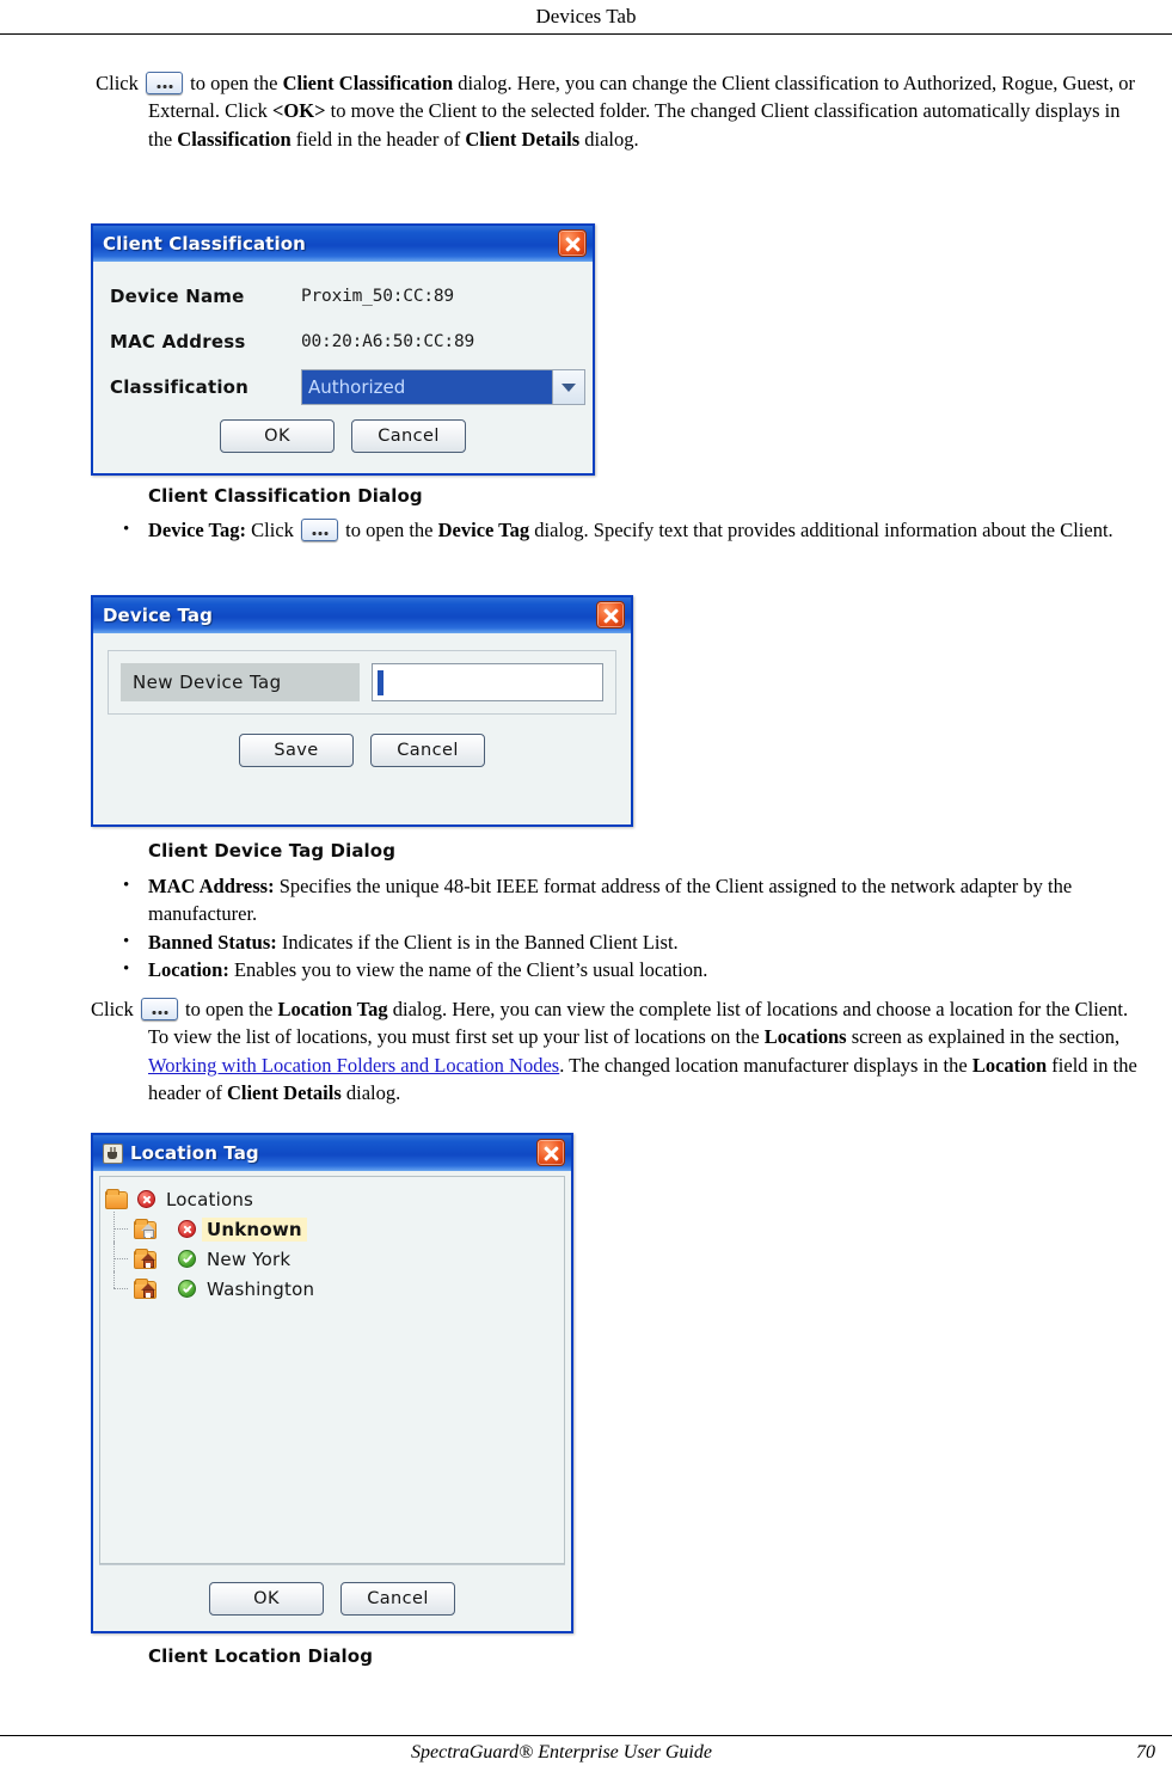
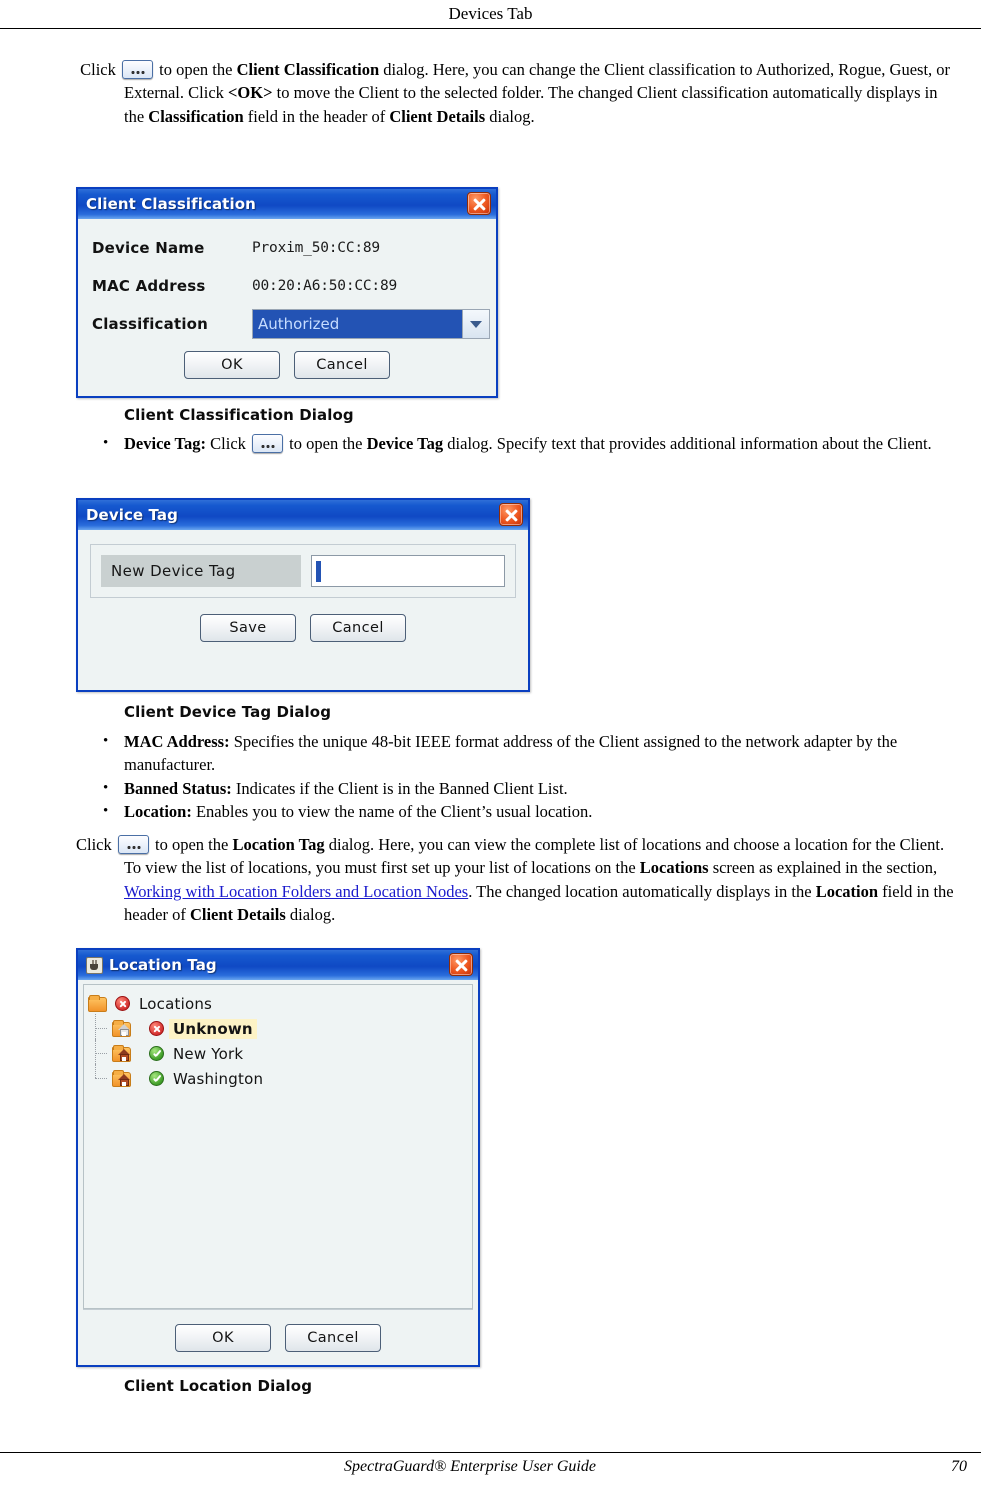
  Devices Tab
  Click to open the Client Classification dialog. Here, you can change the Client classification to Authorized, Rogue, Guest, or External. Click <OK> to move the Client to the selected folder. The changed Client classification automatically displays in the Classification field in the header of Client Details dialog.
  Client Classification
  Device Name
  Proxim_50:CC:89
  MAC Address
  00:20:A6:50:CC:89
  Classification
  Authorized
  OK
  Cancel
  Client Classification Dialog
  •
  Device Tag: Click to open the Device Tag dialog. Specify text that provides additional information about the Client.
  Device Tag
  New Device Tag
  Save
  Cancel
  Client Device Tag Dialog
  •
  MAC Address: Specifies the unique 48-bit IEEE format address of the Client assigned to the network adapter by the manufacturer.
  •
  Banned Status: Indicates if the Client is in the Banned Client List.
  •
  Location: Enables you to view the name of the Client’s usual location.
- Click to open the Location Tag dialog. Here, you can view the complete list of locations and choose a location for the Client. To view the list of locations, you must first set up your list of locations on the Locations screen as explained in the section, Working with Location Folders and Location Nodes. The changed location manufacturer displays in the Location field in the header of Client Details dialog.
+ Click to open the Location Tag dialog. Here, you can view the complete list of locations and choose a location for the Client. To view the list of locations, you must first set up your list of locations on the Locations screen as explained in the section, Working with Location Folders and Location Nodes. The changed location automatically displays in the Location field in the header of Client Details dialog.
  Location Tag
  Locations
  Unknown
  New York
  Washington
  OK
  Cancel
  Client Location Dialog
  SpectraGuard® Enterprise User Guide
  70
